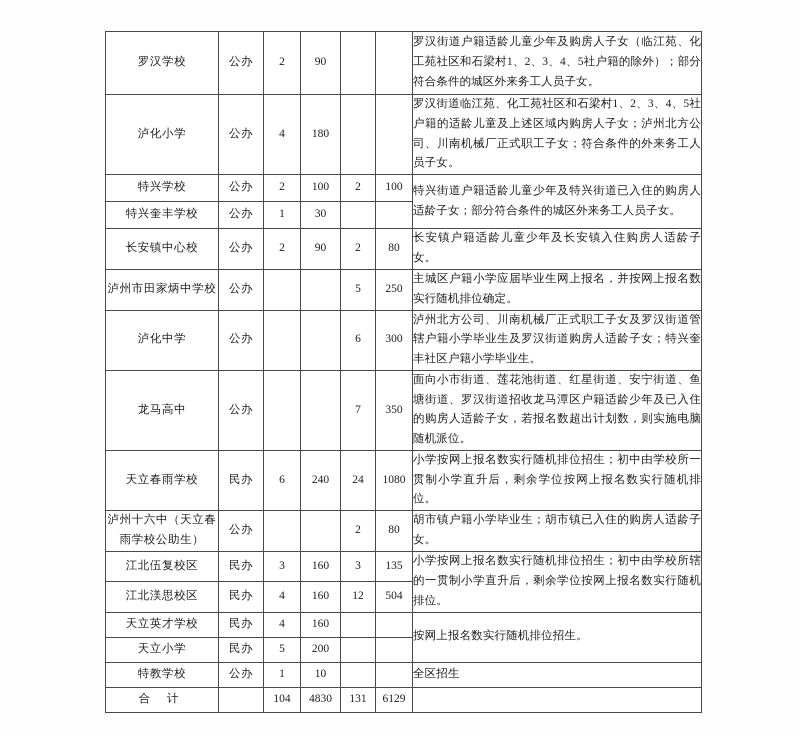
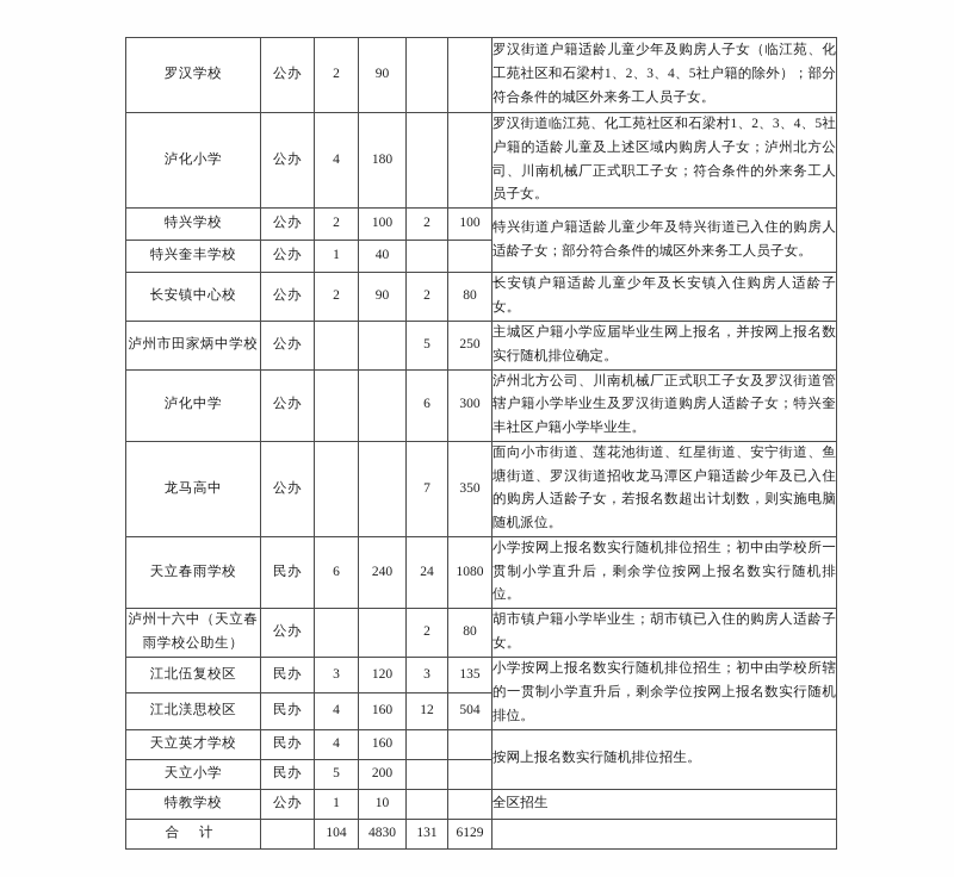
  罗汉学校	公办	2	90			罗汉街道户籍适龄儿童少年及购房人子女（临江苑、化工苑社区和石梁村1、2、3、4、5社户籍的除外）；部分符合条件的城区外来务工人员子女。
  泸化小学	公办	4	180			罗汉街道临江苑、化工苑社区和石梁村1、2、3、4、5社户籍的适龄儿童及上述区域内购房人子女；泸州北方公司、川南机械厂正式职工子女；符合条件的外来务工人员子女。
  特兴学校	公办	2	100	2	100	特兴街道户籍适龄儿童少年及特兴街道已入住的购房人适龄子女；部分符合条件的城区外来务工人员子女。
- 特兴奎丰学校	公办	1	30
+ 特兴奎丰学校	公办	1	40
  长安镇中心校	公办	2	90	2	80	长安镇户籍适龄儿童少年及长安镇入住购房人适龄子女。
  泸州市田家炳中学校	公办			5	250	主城区户籍小学应届毕业生网上报名，并按网上报名数实行随机排位确定。
  泸化中学	公办			6	300	泸州北方公司、川南机械厂正式职工子女及罗汉街道管辖户籍小学毕业生及罗汉街道购房人适龄子女；特兴奎丰社区户籍小学毕业生。
  龙马高中	公办			7	350	面向小市街道、莲花池街道、红星街道、安宁街道、鱼塘街道、罗汉街道招收龙马潭区户籍适龄少年及已入住的购房人适龄子女，若报名数超出计划数，则实施电脑随机派位。
  天立春雨学校	民办	6	240	24	1080	小学按网上报名数实行随机排位招生；初中由学校所一贯制小学直升后，剩余学位按网上报名数实行随机排位。
  泸州十六中（天立春雨学校公助生）	公办			2	80	胡市镇户籍小学毕业生；胡市镇已入住的购房人适龄子女。
- 江北伍复校区	民办	3	160	3	135	小学按网上报名数实行随机排位招生；初中由学校所辖的一贯制小学直升后，剩余学位按网上报名数实行随机排位。
+ 江北伍复校区	民办	3	120	3	135	小学按网上报名数实行随机排位招生；初中由学校所辖的一贯制小学直升后，剩余学位按网上报名数实行随机排位。
  江北渼思校区	民办	4	160	12	504
  天立英才学校	民办	4	160			按网上报名数实行随机排位招生。
  天立小学	民办	5	200
  特教学校	公办	1	10			全区招生
  合 计		104	4830	131	6129
